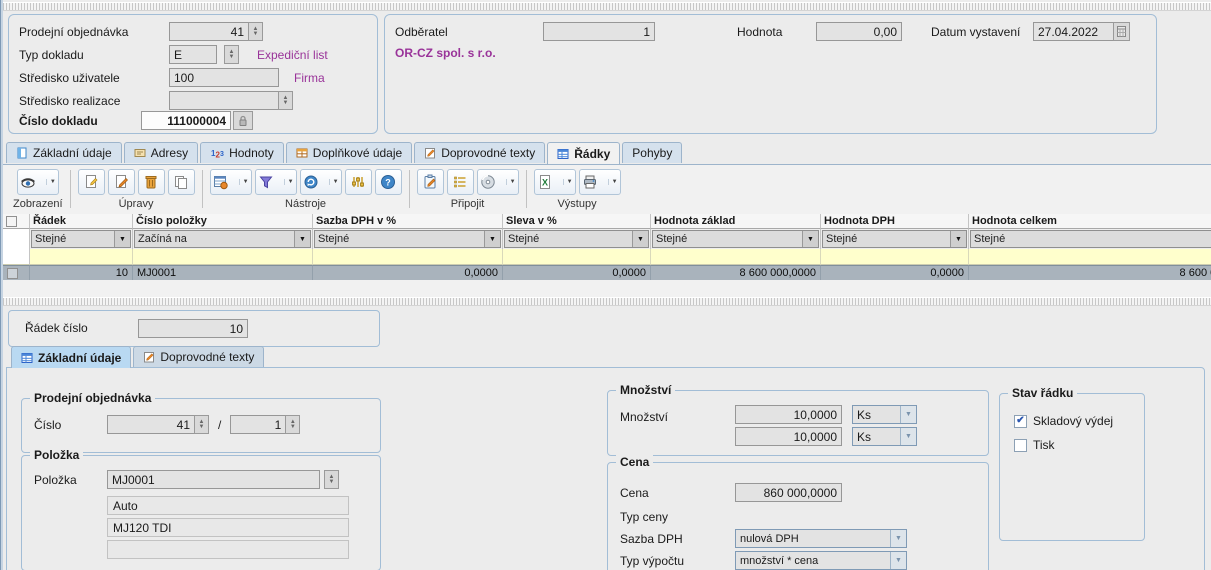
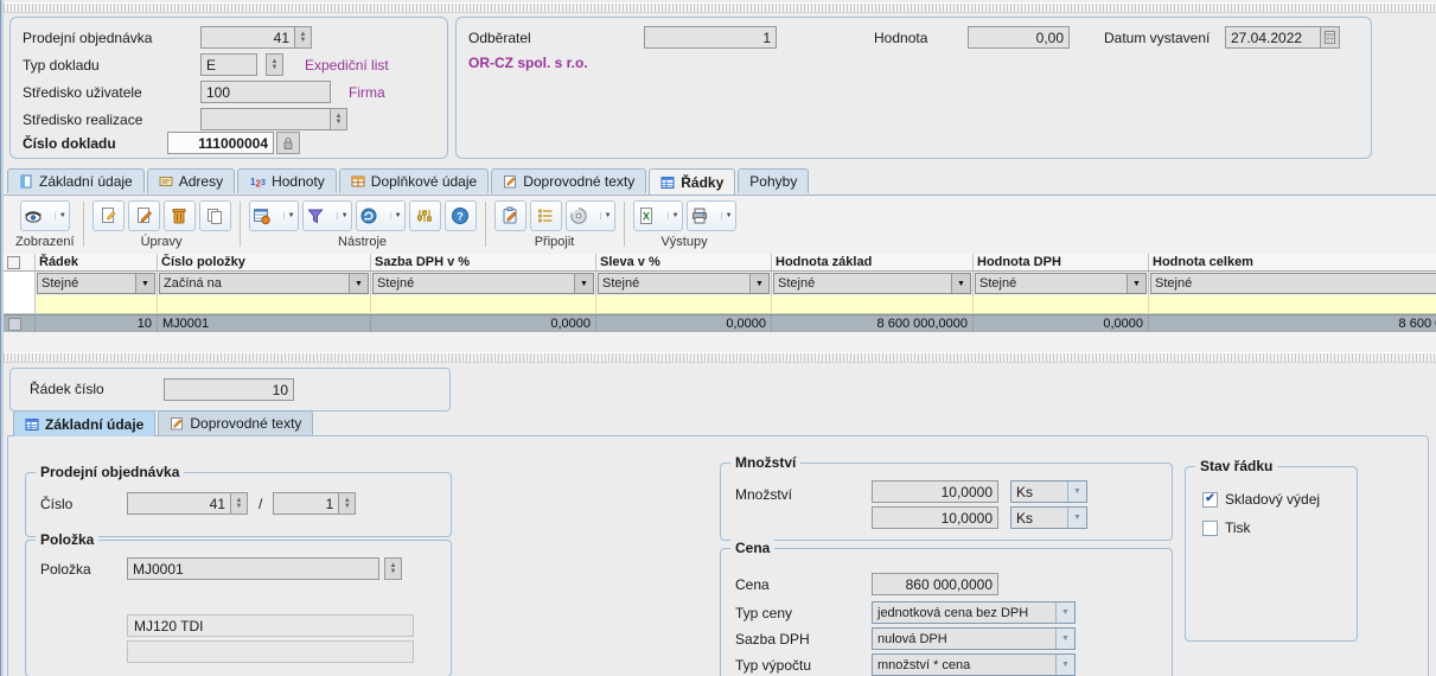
  Prodejní objednávka
  41
  Typ dokladu
  E
  Expediční list
  Středisko uživatele
  100
  Firma
  Středisko realizace
  Číslo dokladu
  111000004
  Odběratel
  1
  Hodnota
  0,00
  Datum vystavení
  27.04.2022
  OR-CZ spol. s r.o.
  Základní údaje
  Adresy
  1
  2
  Hodnoty
  Doplňkové údaje
  Doprovodné texty
  Řádky
  Pohyby
  Zobrazení
  Úpravy
  ?
  Nástroje
  Připojit
  X
  Výstupy
  Řádek
  Číslo položky
  Sazba DPH v %
  Sleva v %
  Hodnota základ
  Hodnota DPH
  Hodnota celkem
  Stejné
  Začíná na
  Stejné
  Stejné
  Stejné
  Stejné
  Stejné
  10
  MJ0001
  0,0000
  0,0000
  8 600 000,0000
  0,0000
  Řádek číslo
  10
  Základní údaje
  Doprovodné texty
  Prodejní objednávka
  Číslo
  41
  /
  1
  Položka
  Položka
  MJ0001
- Auto
  MJ120 TDI
  Množství
  Množství
  10,0000
  Ks
  10,0000
  Ks
  Cena
  Cena
  860 000,0000
  Typ ceny
+ jednotková cena bez DPH
  Sazba DPH
  nulová DPH
  Typ výpočtu
  množství * cena
  Stav řádku
  ✔
  Skladový výdej
  Tisk
